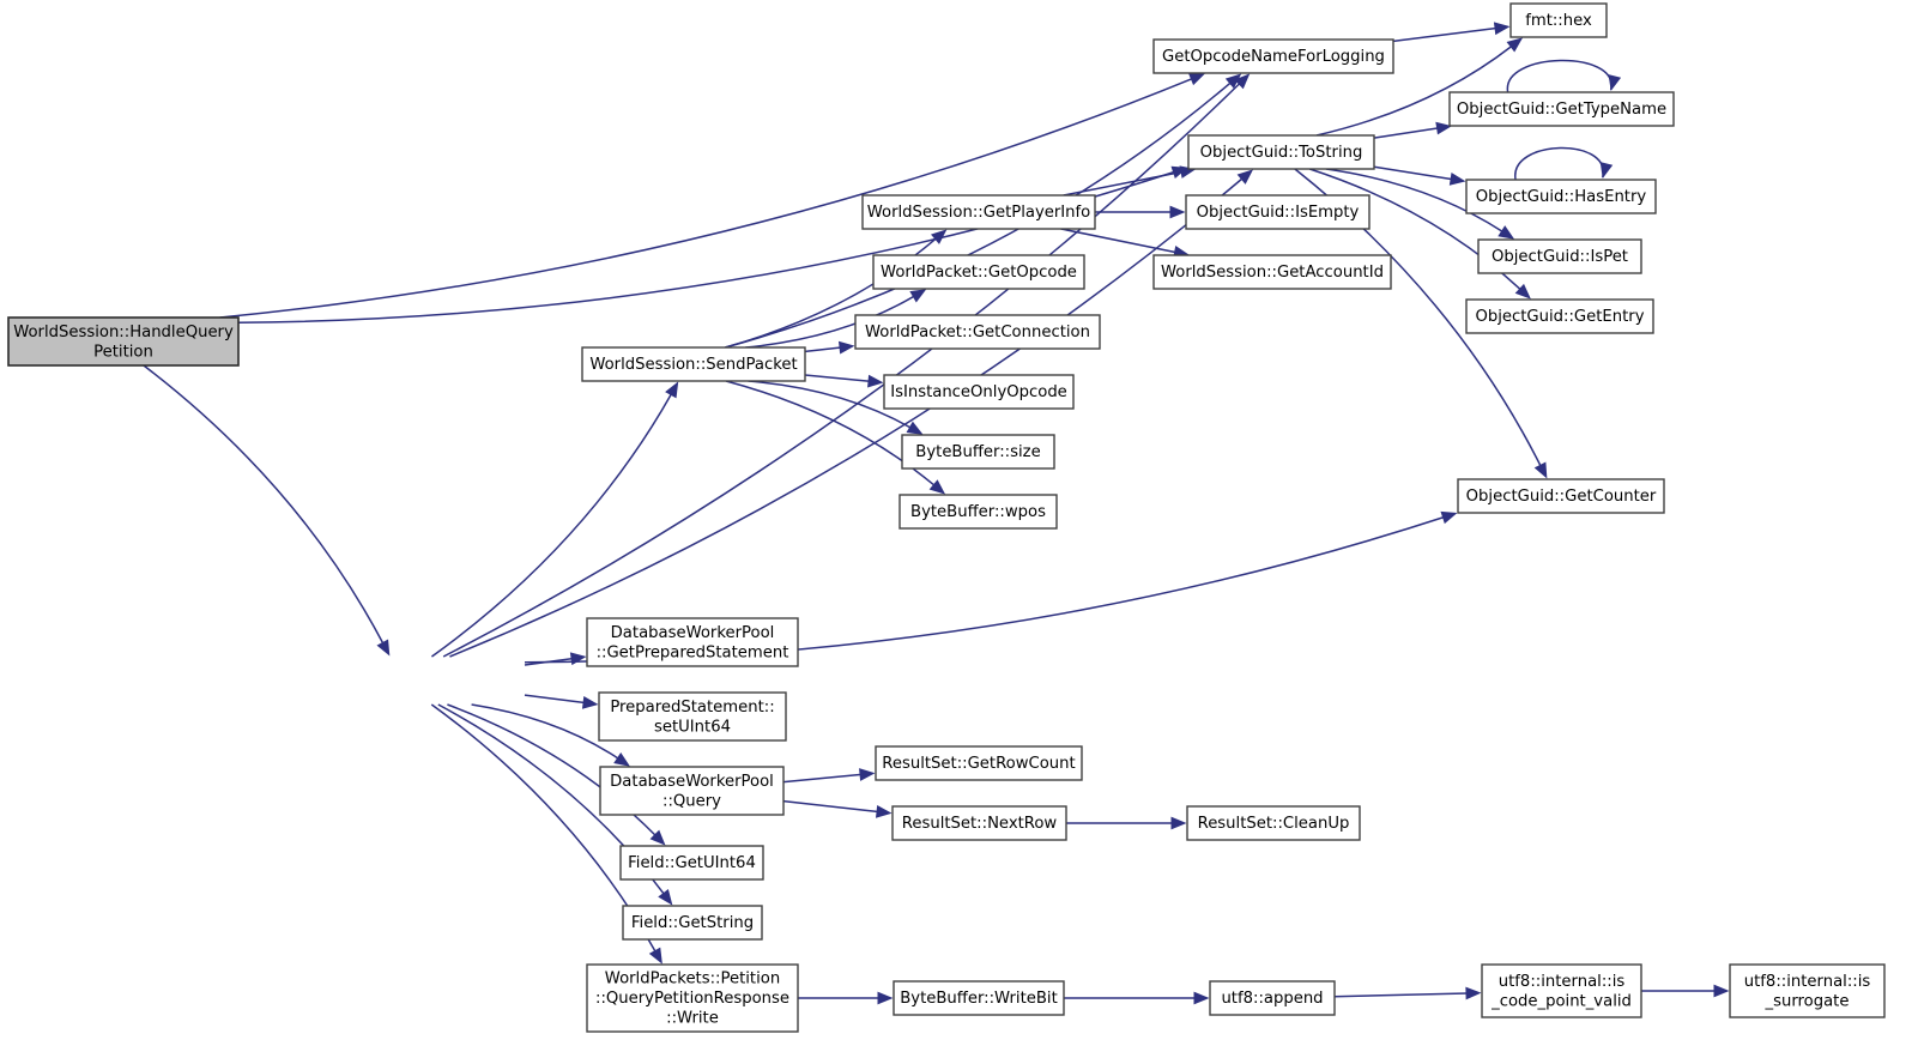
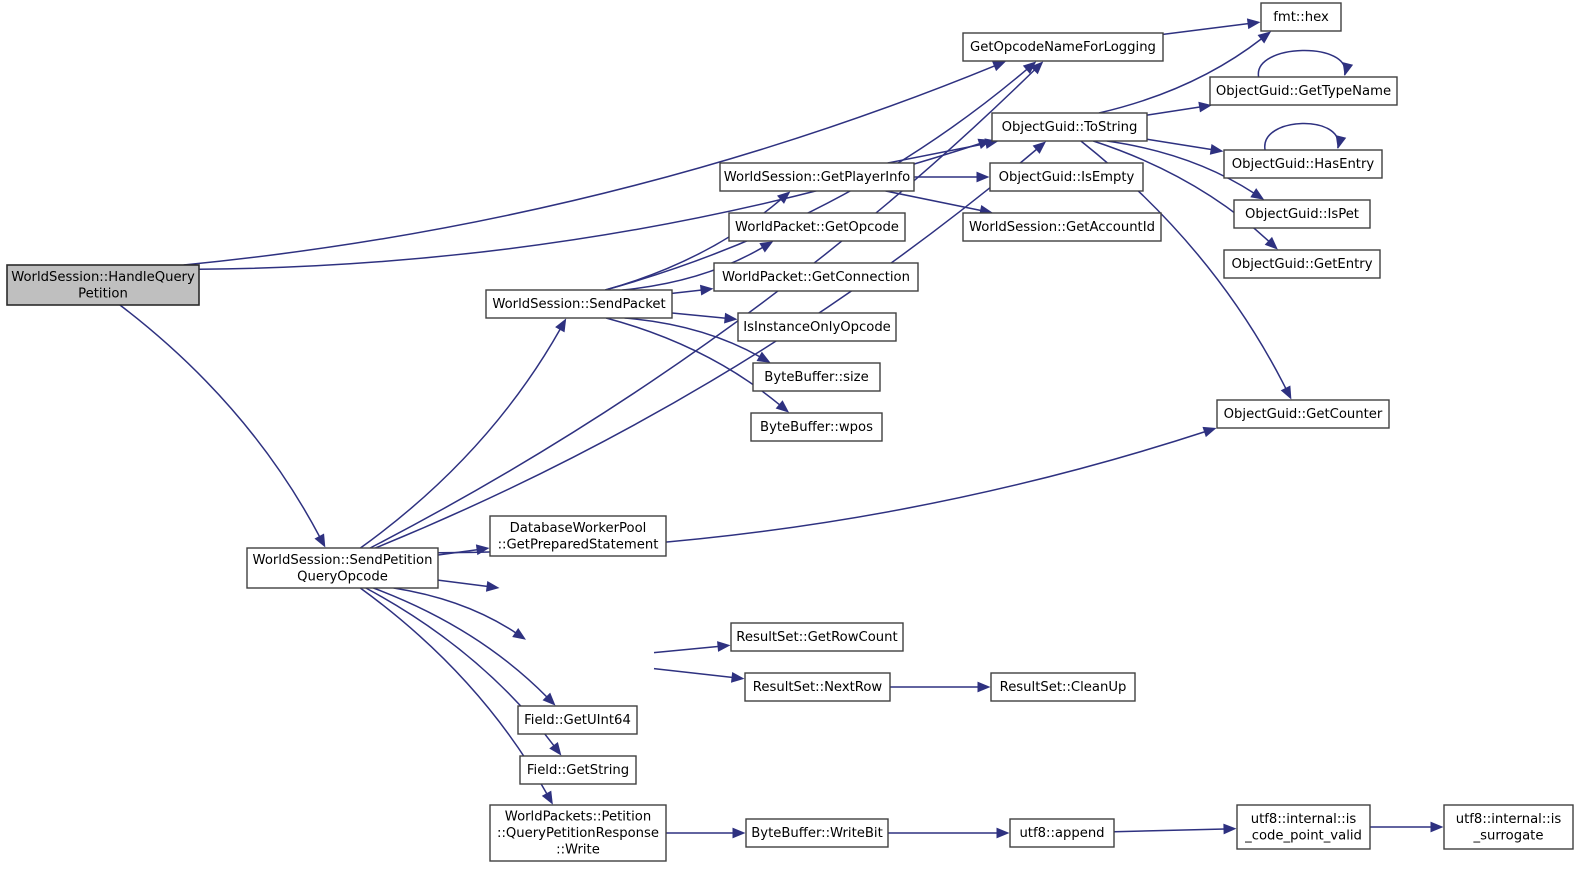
  WorldSession::HandleQuery Petition
+ WorldSession::SendPetition QueryOpcode
  WorldSession::SendPacket
  GetOpcodeNameForLogging
  WorldSession::GetPlayerInfo
  WorldPacket::GetOpcode
  WorldPacket::GetConnection
  IsInstanceOnlyOpcode
  ByteBuffer::size
  ByteBuffer::wpos
  ObjectGuid::ToString
  ObjectGuid::IsEmpty
  WorldSession::GetAccountId
  fmt::hex
  ObjectGuid::GetTypeName
  ObjectGuid::HasEntry
  ObjectGuid::IsPet
  ObjectGuid::GetEntry
  ObjectGuid::GetCounter
  DatabaseWorkerPool ::GetPreparedStatement
- PreparedStatement:: setUInt64
- DatabaseWorkerPool ::Query
  Field::GetUInt64
  Field::GetString
  WorldPackets::Petition ::QueryPetitionResponse ::Write
  ResultSet::GetRowCount
  ResultSet::NextRow
  ResultSet::CleanUp
  ByteBuffer::WriteBit
  utf8::append
  utf8::internal::is _code_point_valid
  utf8::internal::is _surrogate
